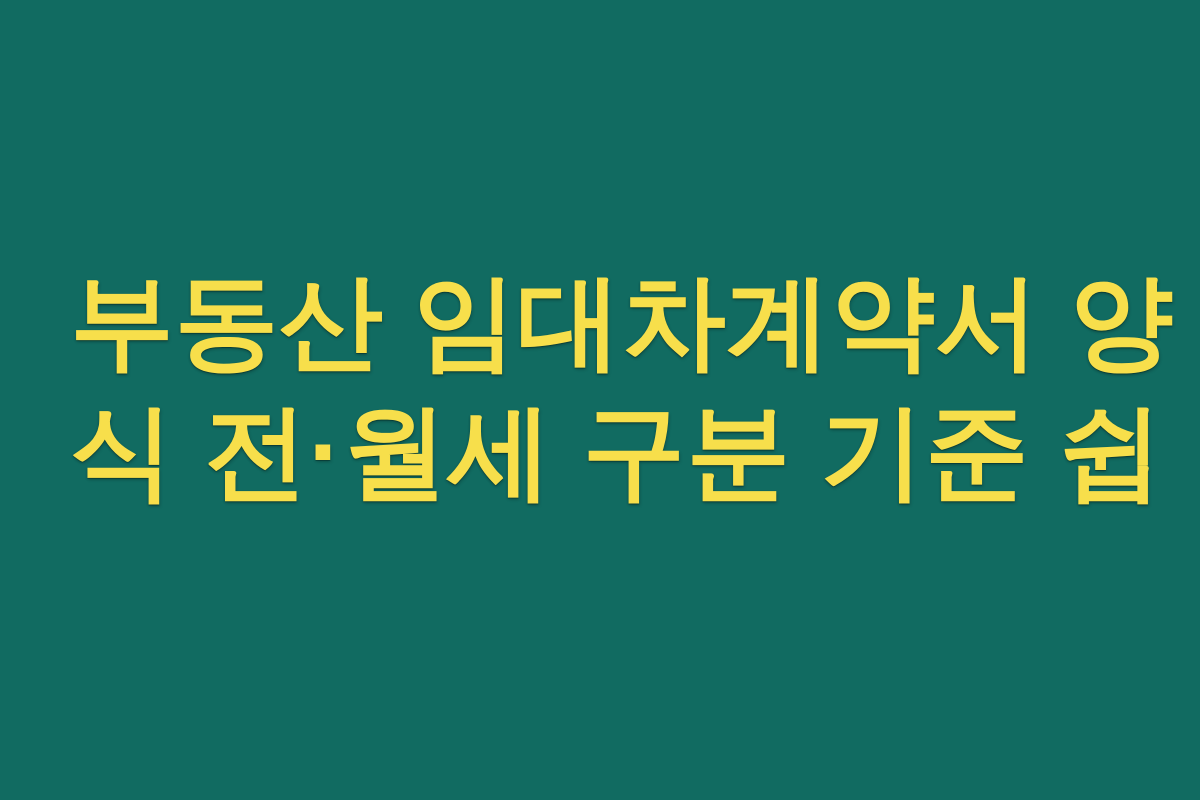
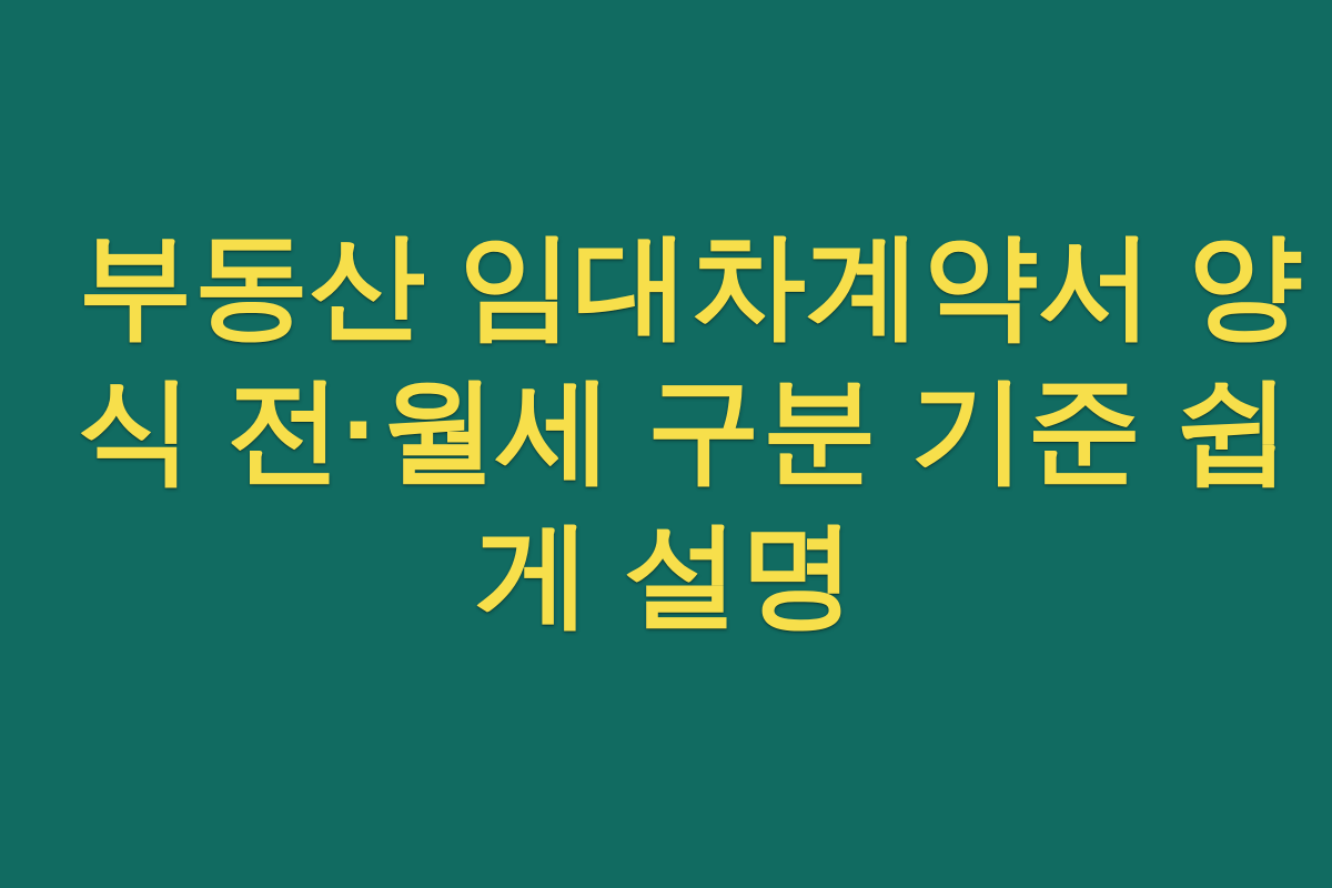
  부동산 임대차계약서 양
  식 전·월세 구분 기준 쉽
+ 게 설명
